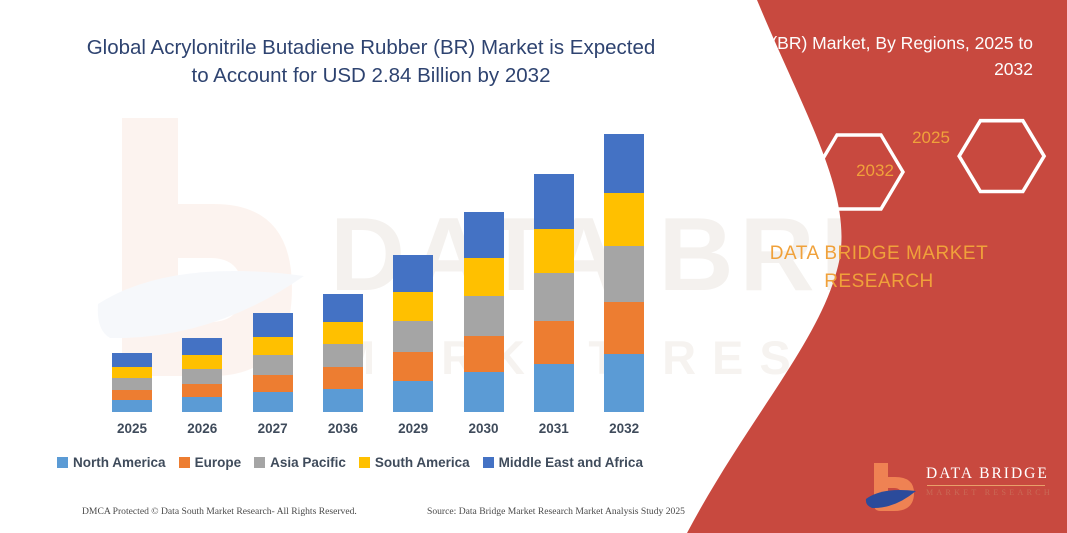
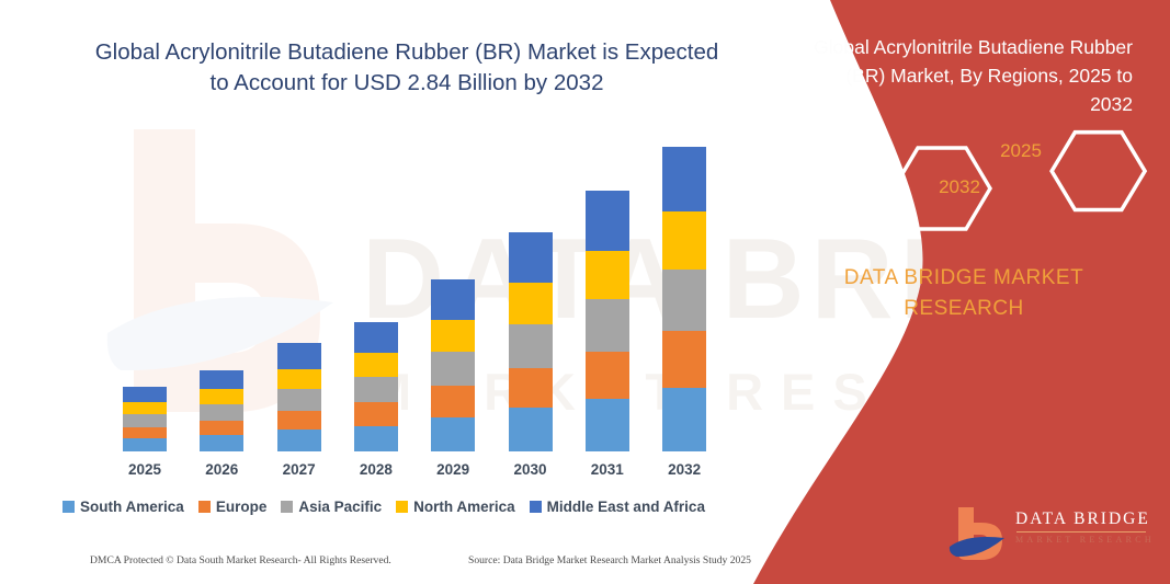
  DATA BRI
  Global Acrylonitrile Butadiene Rubber (BR) Market is Expected
  to Account for USD 2.84 Billion by 2032
  2025
  2026
  2027
- 2036
+ 2028
  2029
  2030
  2031
  2032
- North America
+ South America
  Europe
  Asia Pacific
- South America
+ North America
  Middle East and Africa
  DMCA Protected © Data South Market Research- All Rights Reserved.
  Source: Data Bridge Market Research Market Analysis Study 2025
+ Global Acrylonitrile Butadiene Rubber
  (BR) Market, By Regions, 2025 to
  2032
  2032
  2025
  DATA BRIDGE MARKET
  RESEARCH
  DATA BRIDGE
  MARKET RESEARCH
